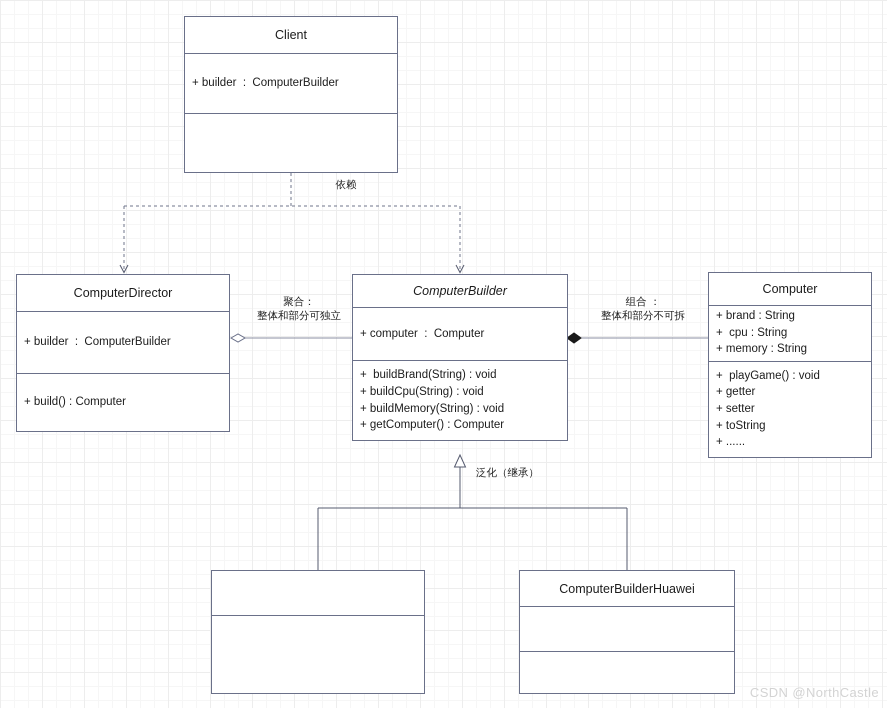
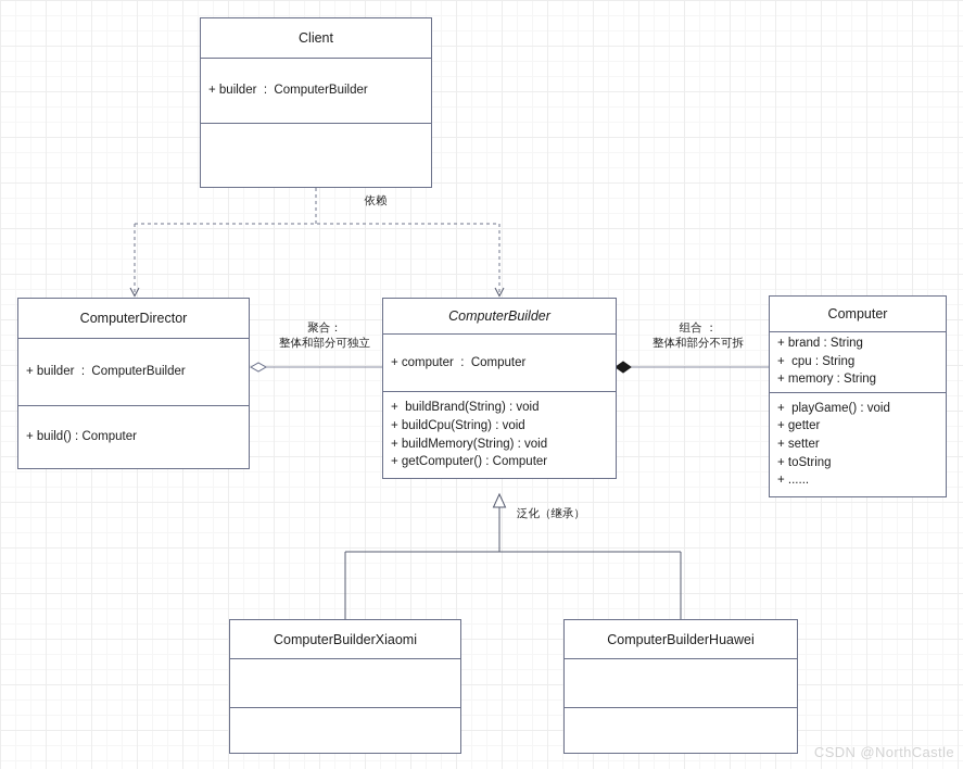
  Client
  + builder : ComputerBuilder
  ComputerDirector
  + builder : ComputerBuilder
  + build() : Computer
  ComputerBuilder
  + computer : Computer
  + buildBrand(String) : void
  + buildCpu(String) : void
  + buildMemory(String) : void
  + getComputer() : Computer
  Computer
  + brand : String
  + cpu : String
  + memory : String
  + playGame() : void
  + getter
  + setter
  + toString
  + ......
+ ComputerBuilderXiaomi
  ComputerBuilderHuawei
  依赖
  聚合：
  整体和部分可独立
  组合 ：
  整体和部分不可拆
  泛化（继承）
  CSDN @NorthCastle
